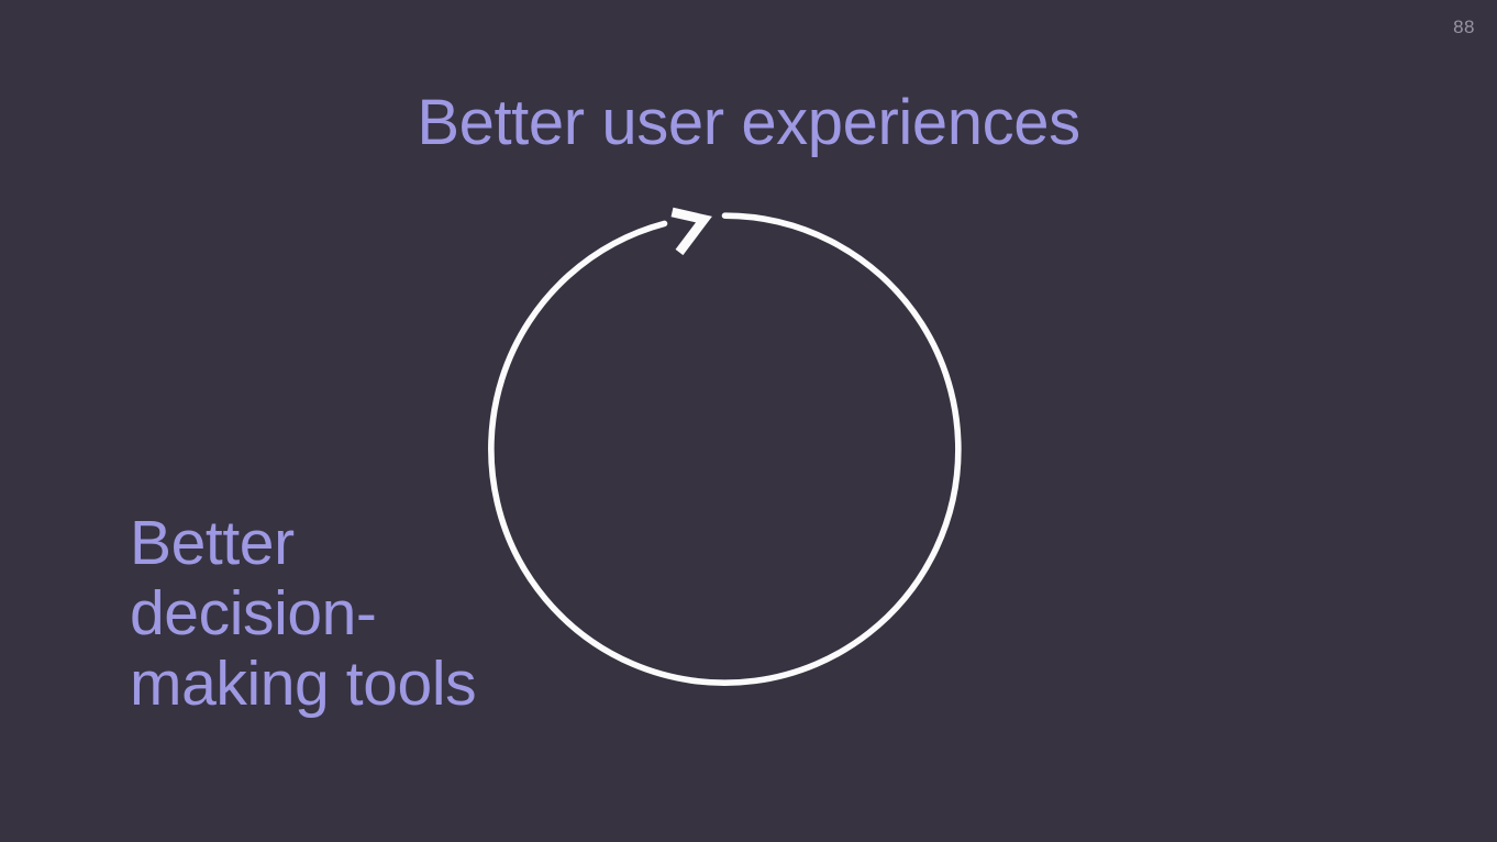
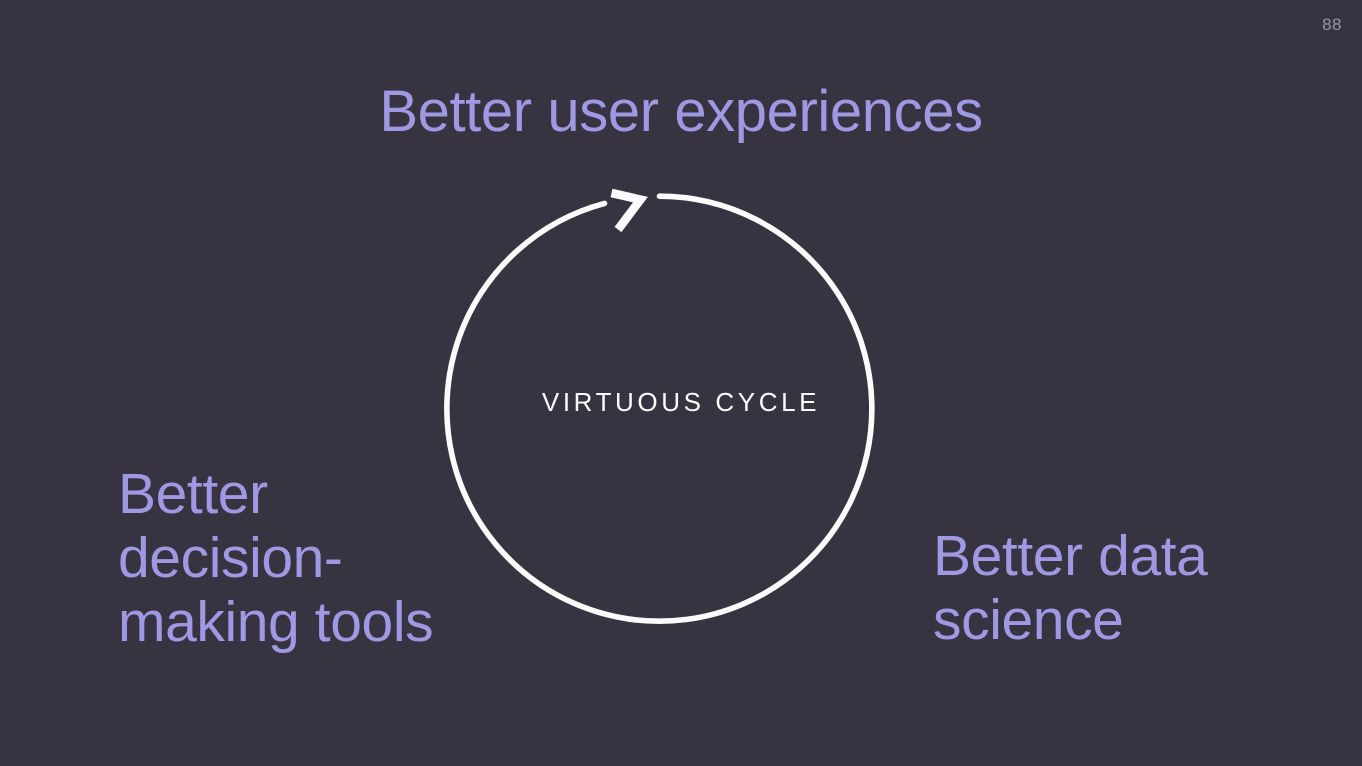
  88
  Better user experiences
  Better
  decision-
  making tools
+ Better data
+ science
+ VIRTUOUS CYCLE
